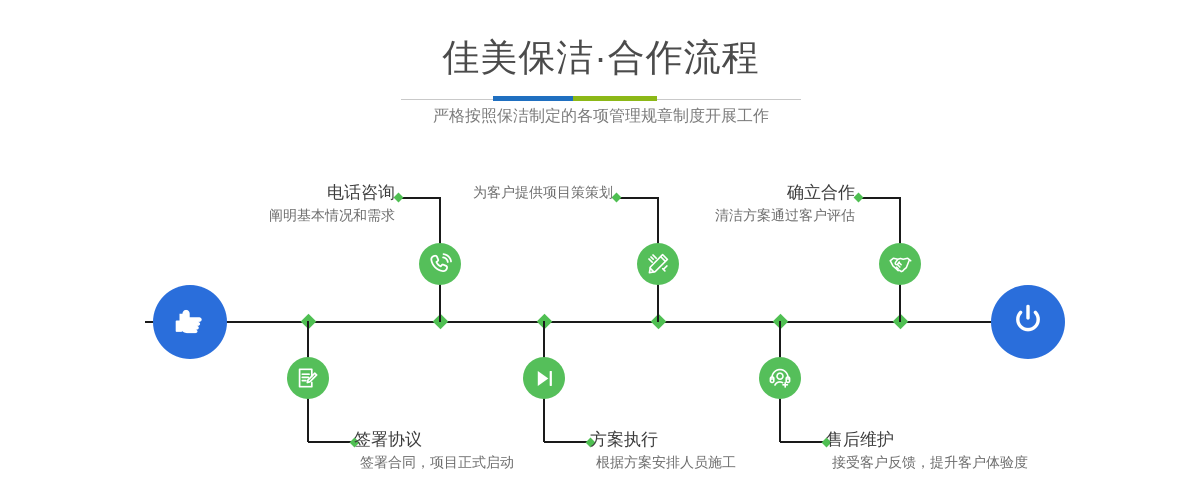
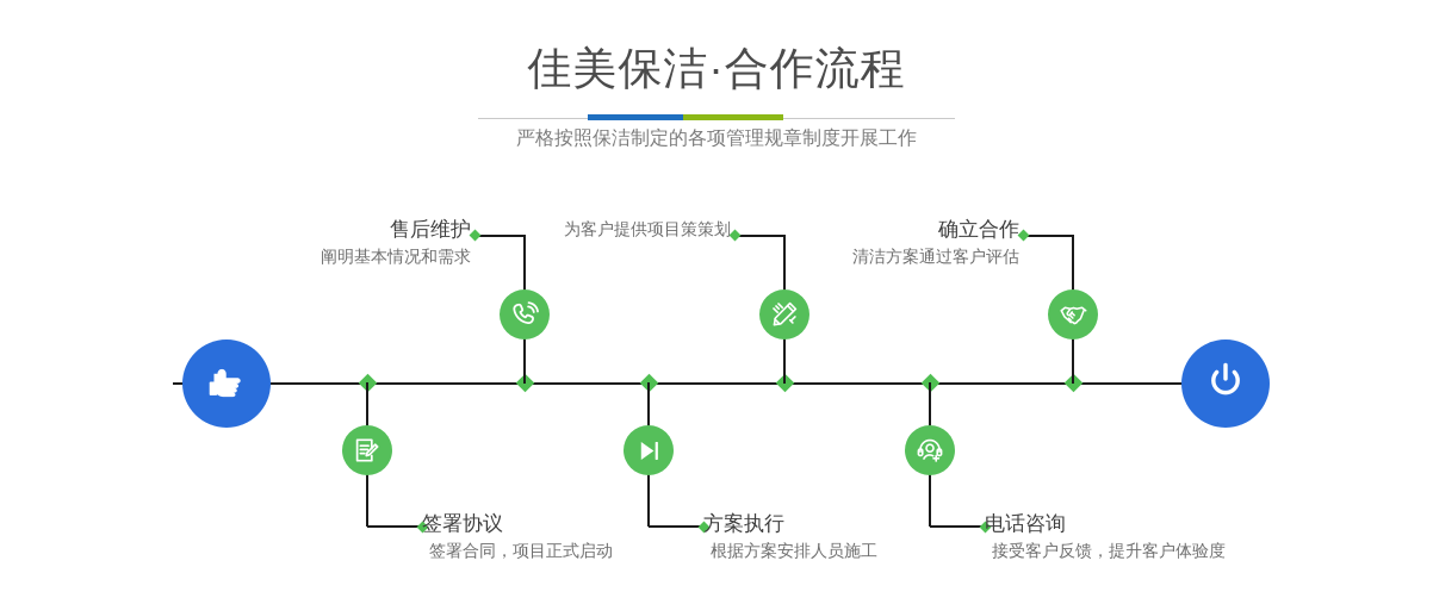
  佳美保洁·合作流程
  严格按照保洁制定的各项管理规章制度开展工作
  签署协议
  签署合同，项目正式启动
- 电话咨询
+ 售后维护
  阐明基本情况和需求
  方案执行
  根据方案安排人员施工
  为客户提供项目策策划
- 售后维护
+ 电话咨询
  接受客户反馈，提升客户体验度
  确立合作
  清洁方案通过客户评估
